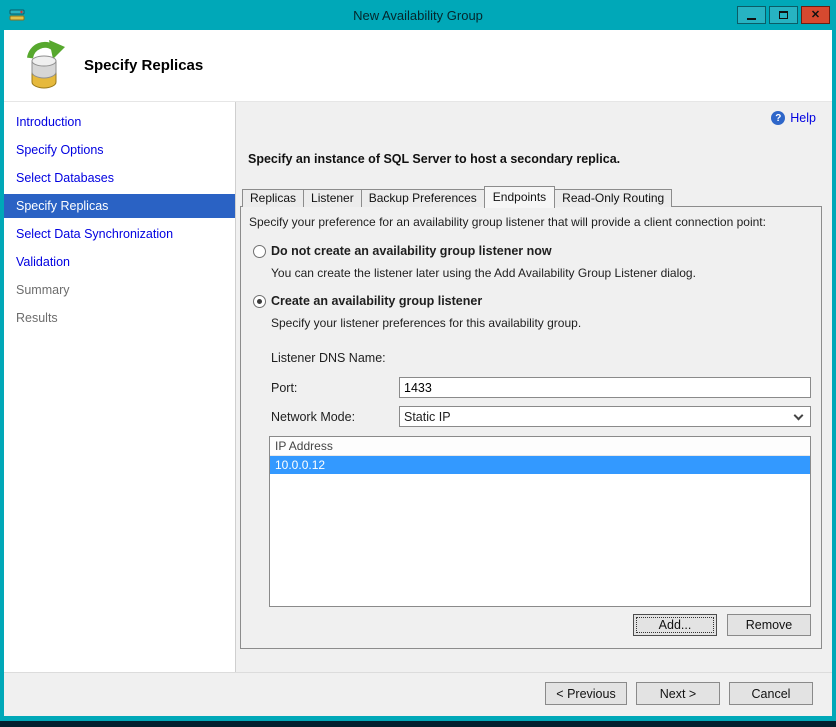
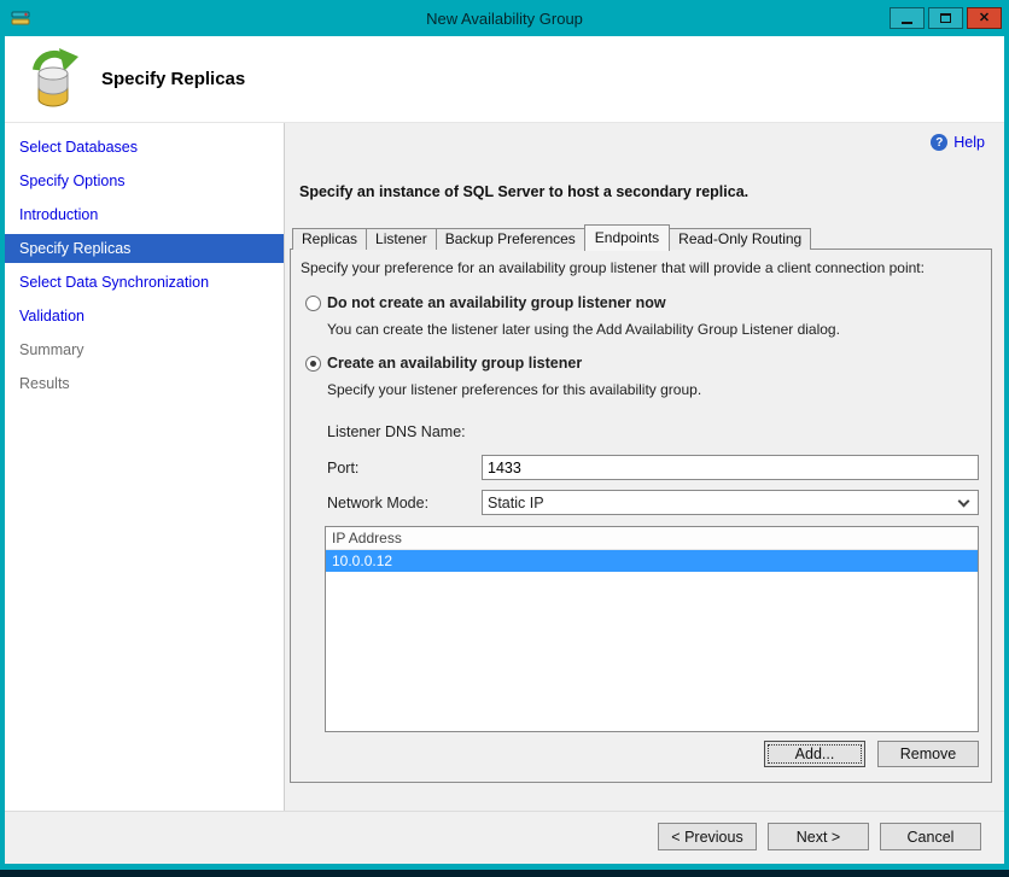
  New Availability Group
  ✕
  Specify Replicas
- Introduction
+ Select Databases
  Specify Options
- Select Databases
+ Introduction
  Specify Replicas
  Select Data Synchronization
  Validation
  Summary
  Results
  ?
  Help
  Specify an instance of SQL Server to host a secondary replica.
  Replicas
  Listener
  Backup Preferences
  Endpoints
  Read-Only Routing
  Specify your preference for an availability group listener that will provide a client connection point:
  Do not create an availability group listener now
  You can create the listener later using the Add Availability Group Listener dialog.
  Create an availability group listener
  Specify your listener preferences for this availability group.
  Listener DNS Name:
  Port:
  1433
  Network Mode:
  Static IP
  IP Address
  10.0.0.12
  Add...
  Remove
  < Previous
  Next >
  Cancel
